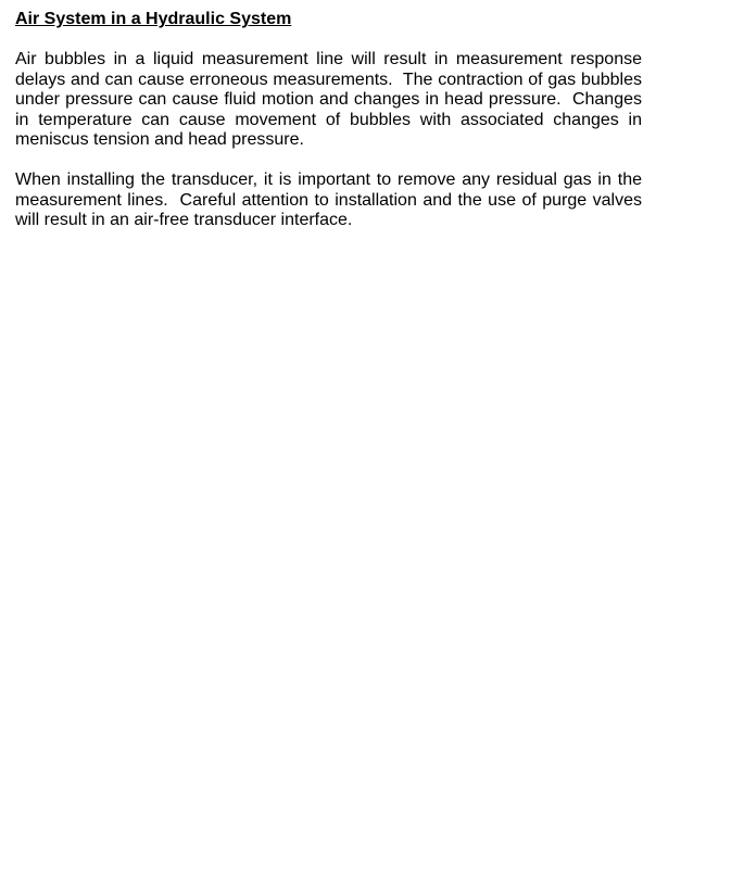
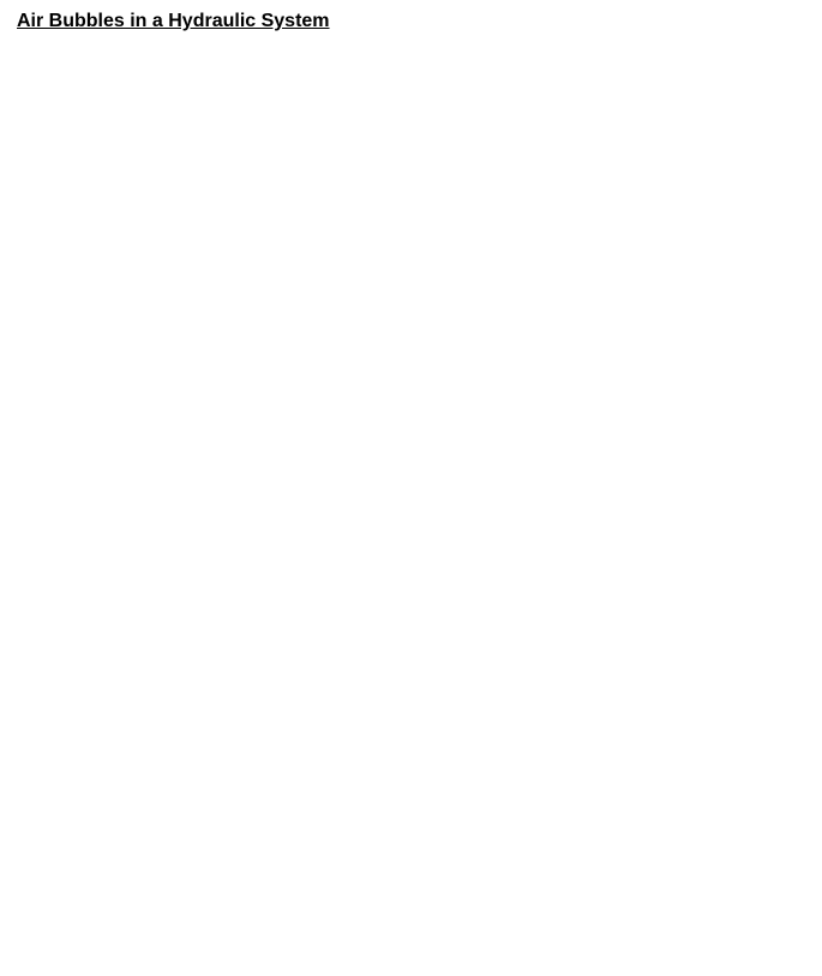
- Air System in a Hydraulic System
+ Air Bubbles in a Hydraulic System
- Air bubbles in a liquid measurement line will result in measurement response delays and can cause erroneous measurements. The contraction of gas bubbles under pressure can cause fluid motion and changes in head pressure. Changes in temperature can cause movement of bubbles with associated changes in meniscus tension and head pressure.
- When installing the transducer, it is important to remove any residual gas in the measurement lines. Careful attention to installation and the use of purge valves will result in an air-free transducer interface.
